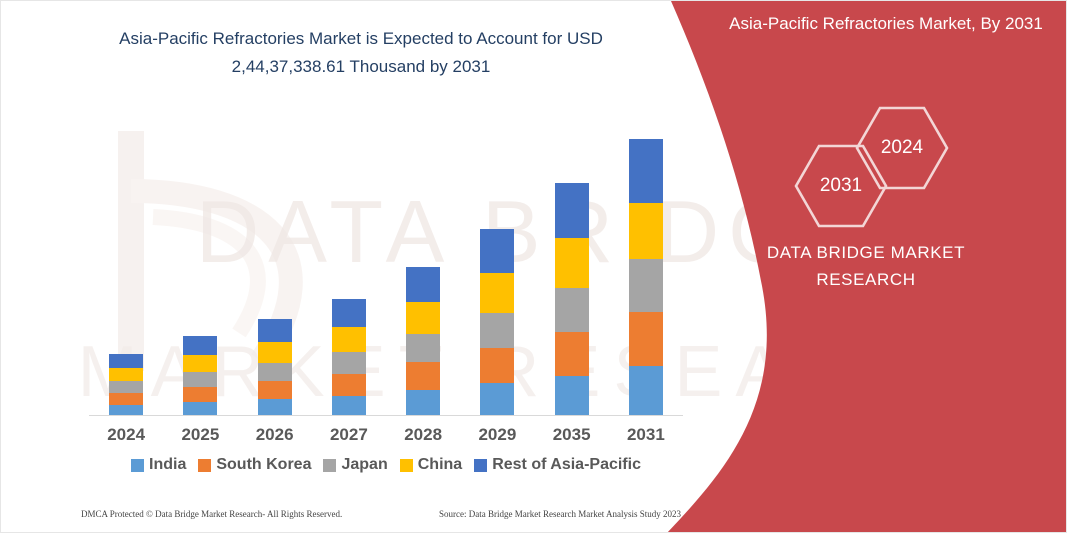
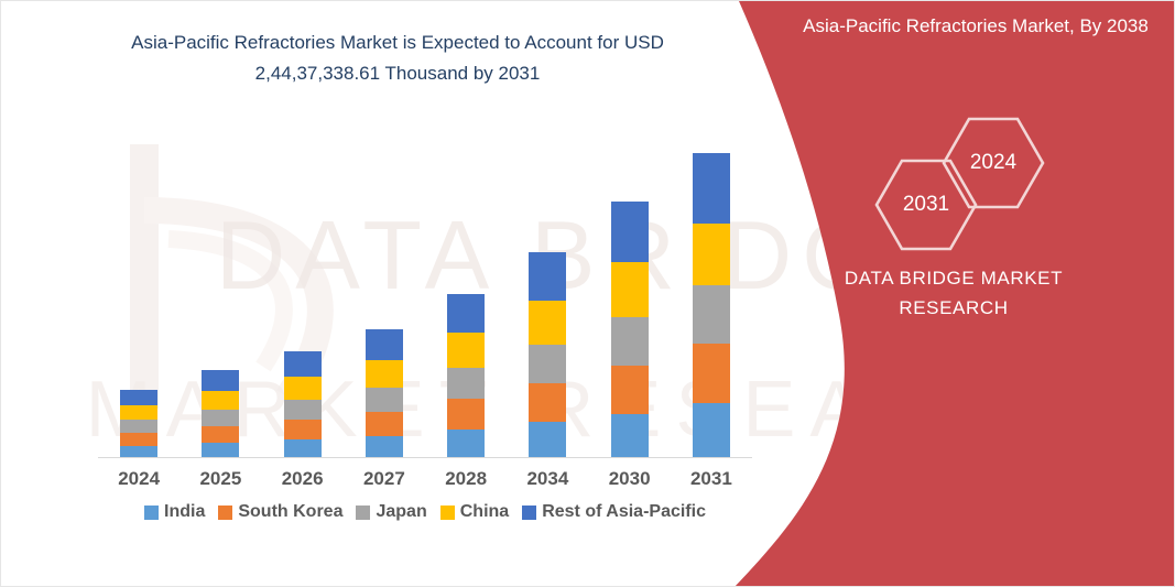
  Asia-Pacific Refractories Market is Expected to Account for USD 2,44,37,338.61 Thousand by 2031
  2024
  2025
  2026
  2027
  2028
- 2029
+ 2034
- 2035
+ 2030
  2031
  India
  South Korea
  Japan
  China
  Rest of Asia-Pacific
- Asia-Pacific Refractories Market, By 2031
+ Asia-Pacific Refractories Market, By 2038
  2031
  2024
  DATA BRIDGE MARKET
  RESEARCH
- DMCA Protected © Data Bridge Market Research- All Rights Reserved.
- Source: Data Bridge Market Research Market Analysis Study 2023
